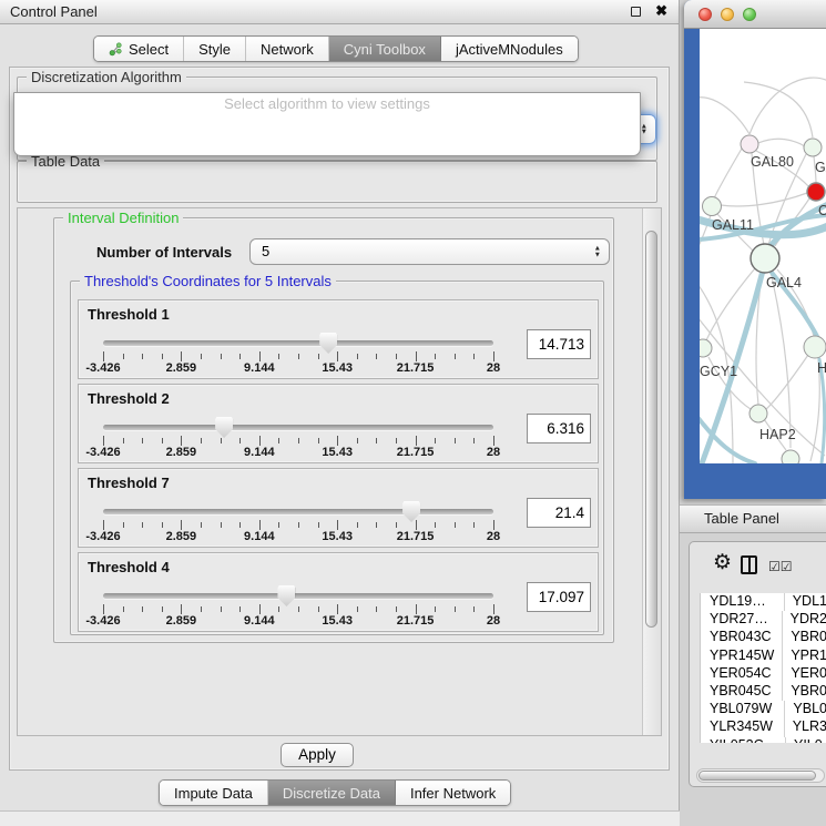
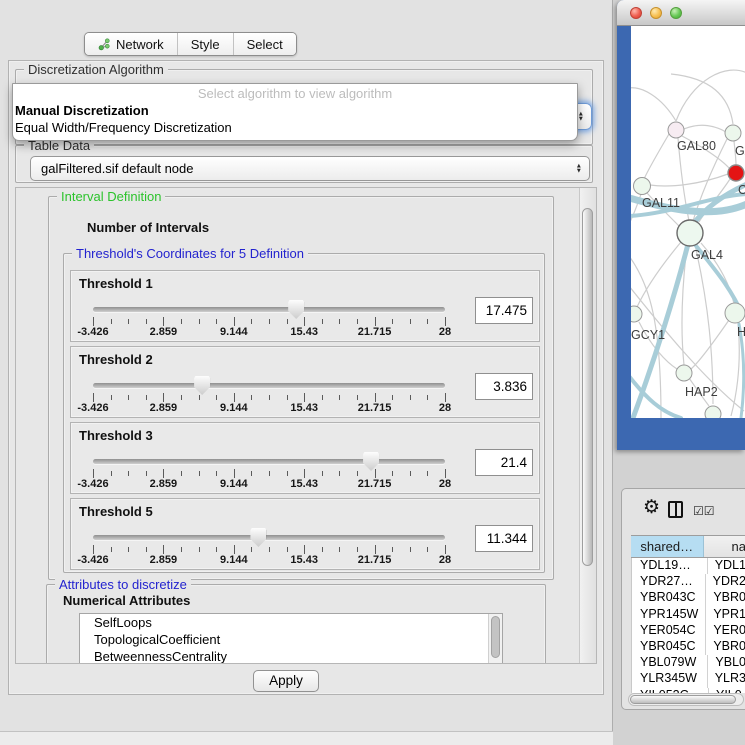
- Control Panel
- ✖
- Select
+ Network
  Style
- Network
+ Select
- Cyni Toolbox
- jActiveMNodules
  Discretization Algorithm
  Table Data
+ galFiltered.sif default node
  Interval Definition
  Number of Intervals
- 5
- Threshold's Coordinates for 5 Intervals
+ Threshold's Coordinates for 5 Definition
  Threshold 1
  -3.426
  2.859
  9.144
  15.43
  21.715
  28
- 14.713
+ 17.475
  Threshold 2
  -3.426
  2.859
  9.144
  15.43
  21.715
  28
- 6.316
+ 3.836
- Threshold 7
+ Threshold 3
  -3.426
  2.859
  9.144
  15.43
  21.715
  28
  21.4
- Threshold 4
+ Threshold 5
  -3.426
  2.859
  9.144
  15.43
  21.715
  28
- 17.097
+ 11.344
+ Attributes to discretize
+ Numerical Attributes
+ SelfLoops
+ TopologicalCoefficient
+ BetweennessCentrality
  Apply
- Impute Data
- Discretize Data
- Infer Network
  GAL80
  C
  GAL11
  GAL4
  GCY1
  H
  HAP2
- Table Panel
  ⚙
  ☑☑
+ shared…
+ na
  YDL19…
  YDL1
  YDR27…
  YDR2
  YBR043C
  YBR0
  YPR145W
  YPR1
  YER054C
  YER0
  YBR045C
  YBR0
  YBL079W
  YBL0
  YLR345W
  YLR3
- Select algorithm to view settings
+ Select algorithm to view algorithm
+ Manual Discretization
+ Equal Width/Frequency Discretization
